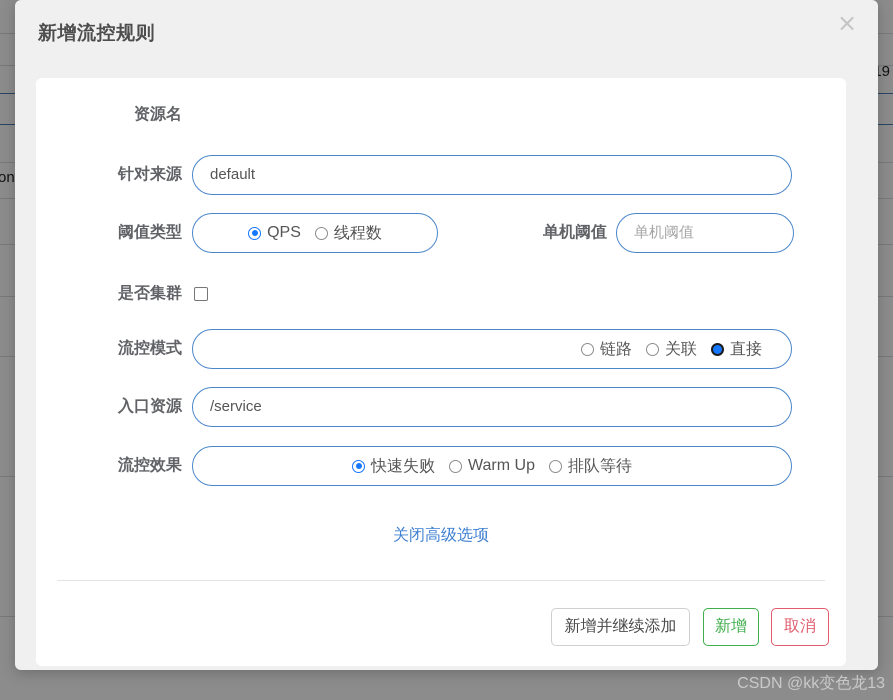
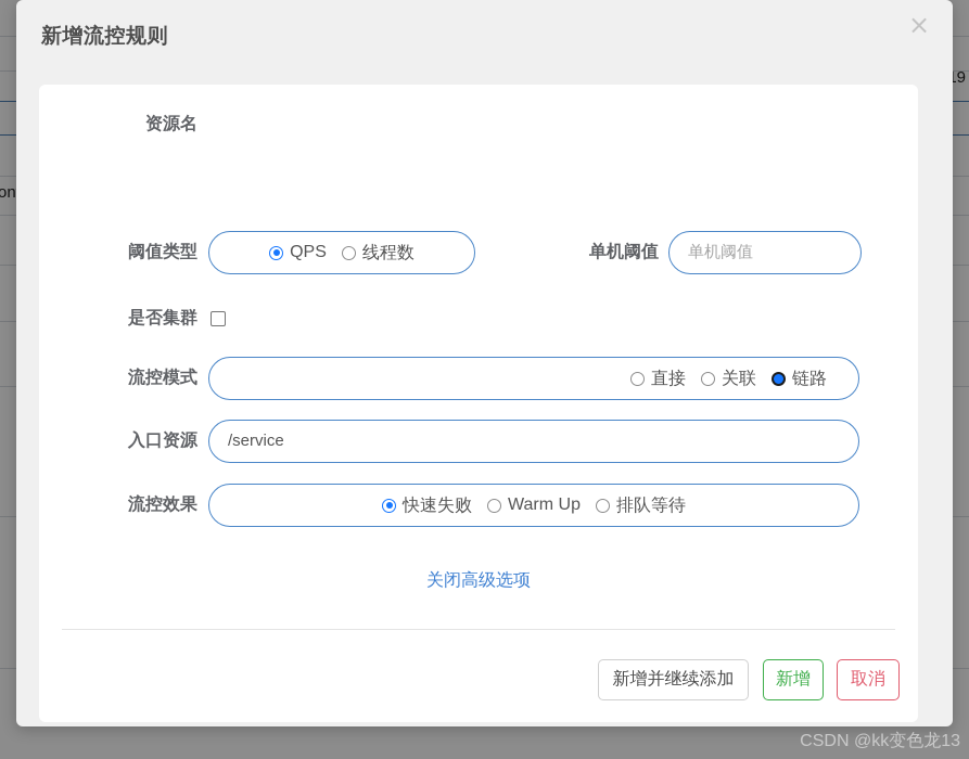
  新增流控规则
  ×
  资源名
- 针对来源
- default
  阈值类型
  QPS
  线程数
  单机阈值
  单机阈值
  是否集群
  流控模式
- 链路
+ 直接
  关联
- 直接
+ 链路
  入口资源
  /service
  流控效果
  快速失败
  Warm Up
  排队等待
  关闭高级选项
  新增并继续添加
  新增
  取消
  CSDN @kk变色龙13
